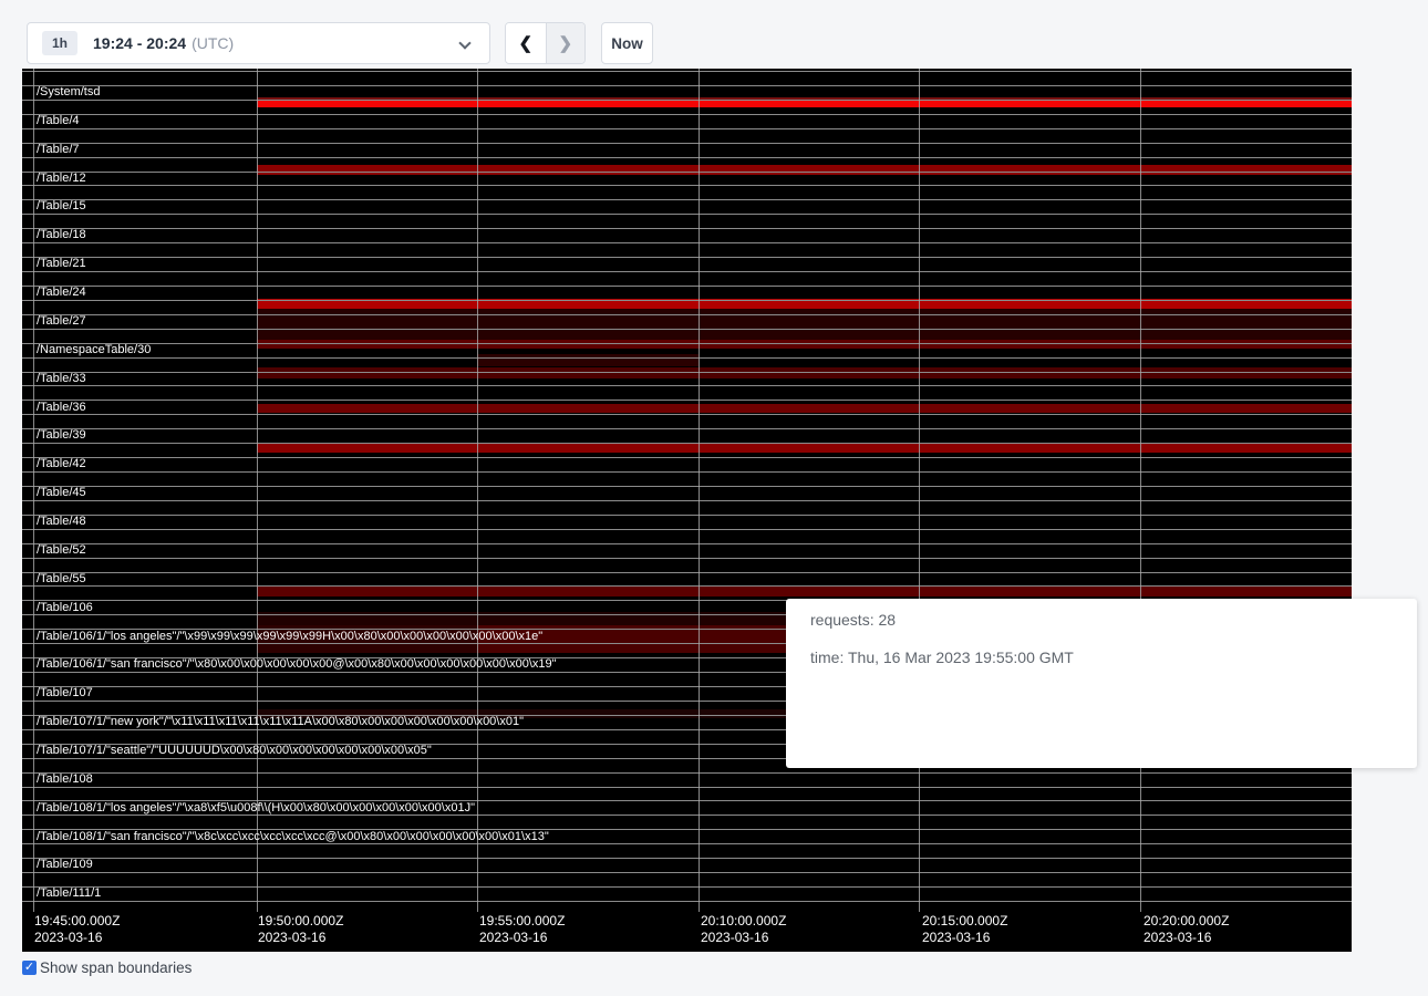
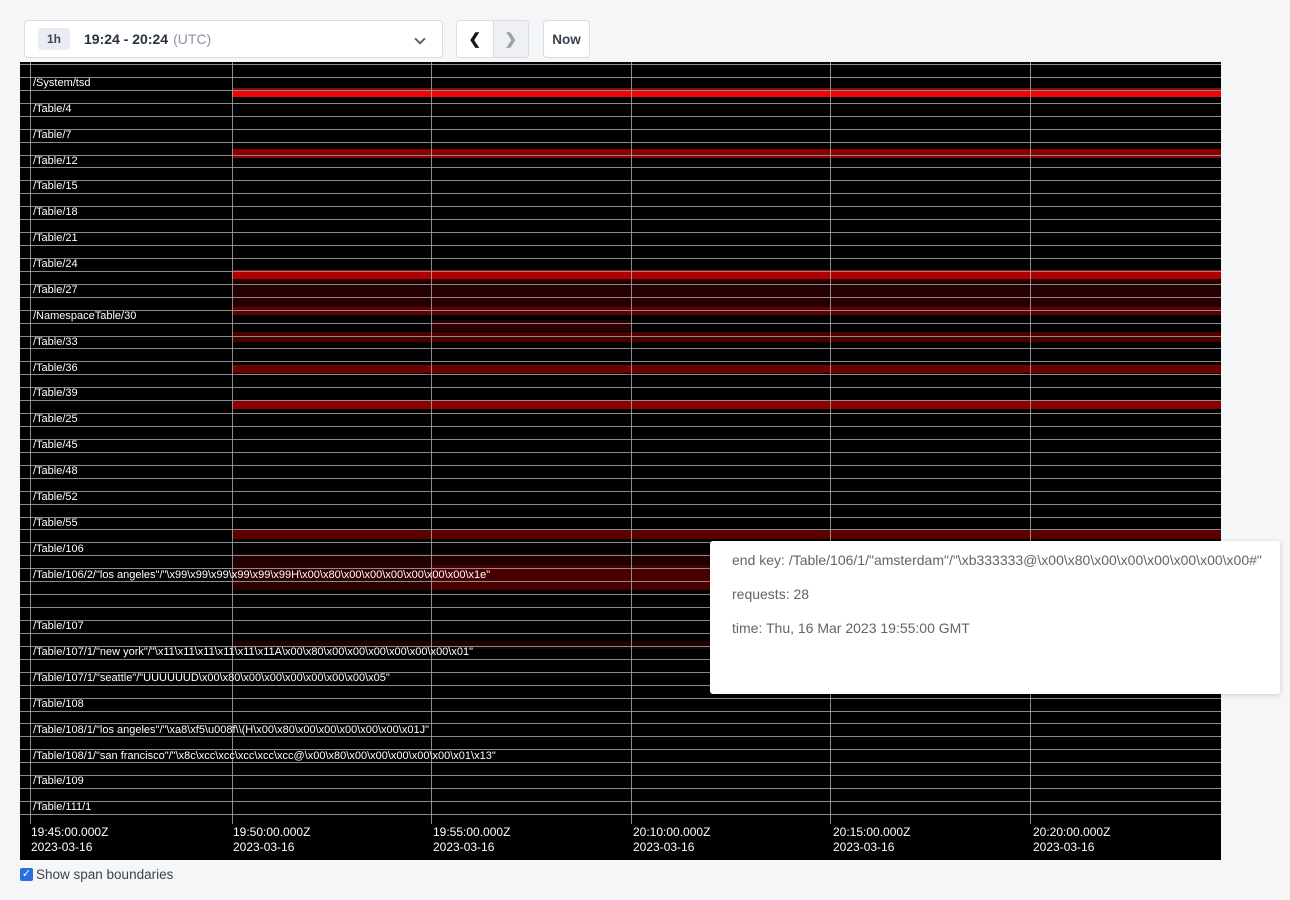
  1h
  19:24 - 20:24
  (UTC)
  ❮
  ❯
  Now
  /System/tsd
  /Table/4
  /Table/7
  /Table/12
  /Table/15
  /Table/18
  /Table/21
  /Table/24
  /Table/27
  /NamespaceTable/30
  /Table/33
  /Table/36
  /Table/39
- /Table/42
+ /Table/25
  /Table/45
  /Table/48
  /Table/52
  /Table/55
  /Table/106
- /Table/106/1/"los angeles"/"\x99\x99\x99\x99\x99\x99H\x00\x80\x00\x00\x00\x00\x00\x00\x1e"
+ /Table/106/2/"los angeles"/"\x99\x99\x99\x99\x99\x99H\x00\x80\x00\x00\x00\x00\x00\x00\x1e"
- /Table/106/1/"san francisco"/"\x80\x00\x00\x00\x00\x00@\x00\x80\x00\x00\x00\x00\x00\x00\x19"
  /Table/107
  /Table/107/1/"new york"/"\x11\x11\x11\x11\x11\x11A\x00\x80\x00\x00\x00\x00\x00\x00\x01"
  /Table/107/1/"seattle"/"UUUUUUD\x00\x80\x00\x00\x00\x00\x00\x00\x05"
  /Table/108
  /Table/108/1/"los angeles"/"\xa8\xf5\u008f\\(H\x00\x80\x00\x00\x00\x00\x00\x01J"
  /Table/108/1/"san francisco"/"\x8c\xcc\xcc\xcc\xcc\xcc@\x00\x80\x00\x00\x00\x00\x00\x01\x13"
  /Table/109
  /Table/111/1
  19:45:00.000Z
  2023-03-16
  19:50:00.000Z
  2023-03-16
  19:55:00.000Z
  2023-03-16
  20:10:00.000Z
  2023-03-16
  20:15:00.000Z
  2023-03-16
  20:20:00.000Z
  2023-03-16
+ end key: /Table/106/1/"amsterdam"/"\xb333333@\x00\x80\x00\x00\x00\x00\x00\x00#"
  requests: 28
  time: Thu, 16 Mar 2023 19:55:00 GMT
  ✓
  Show span boundaries
